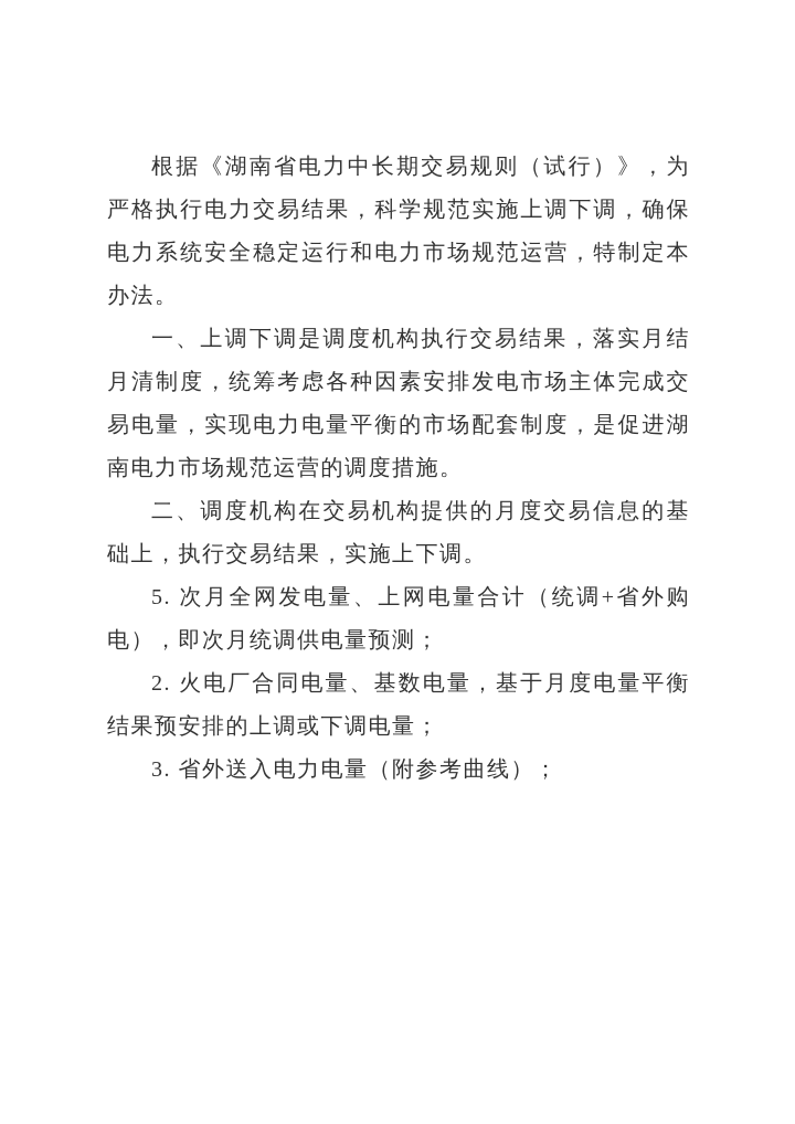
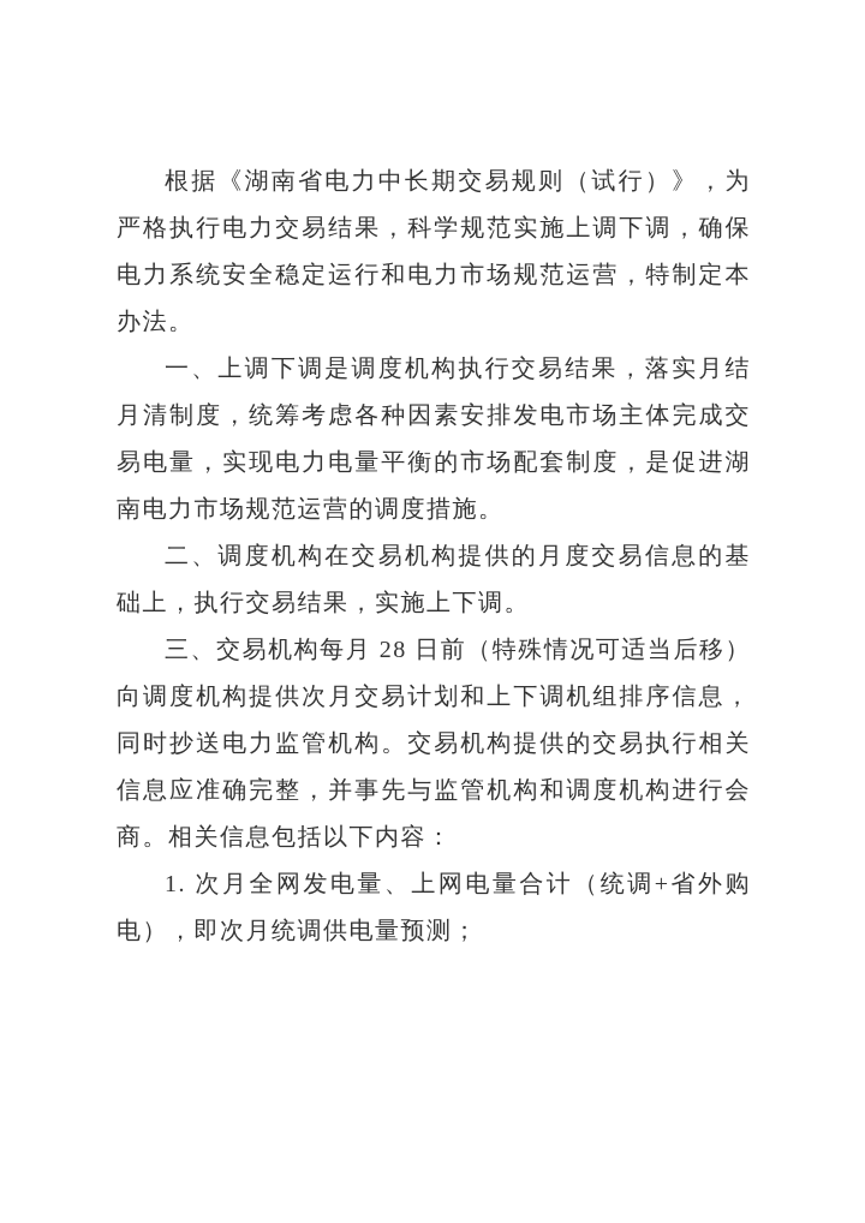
  根据《湖南省电力中长期交易规则（试行）》，为严格执行电力交易结果，科学规范实施上调下调，确保电力系统安全稳定运行和电力市场规范运营，特制定本办法。
  一、上调下调是调度机构执行交易结果，落实月结月清制度，统筹考虑各种因素安排发电市场主体完成交易电量，实现电力电量平衡的市场配套制度，是促进湖南电力市场规范运营的调度措施。
  二、调度机构在交易机构提供的月度交易信息的基础上，执行交易结果，实施上下调。
+ 三、交易机构每月 28 日前（特殊情况可适当后移）向调度机构提供次月交易计划和上下调机组排序信息，同时抄送电力监管机构。交易机构提供的交易执行相关信息应准确完整，并事先与监管机构和调度机构进行会商。相关信息包括以下内容：
- 5. 次月全网发电量、上网电量合计（统调+省外购电），即次月统调供电量预测；
+ 1. 次月全网发电量、上网电量合计（统调+省外购电），即次月统调供电量预测；
- 2. 火电厂合同电量、基数电量，基于月度电量平衡结果预安排的上调或下调电量；
- 3. 省外送入电力电量（附参考曲线）；
